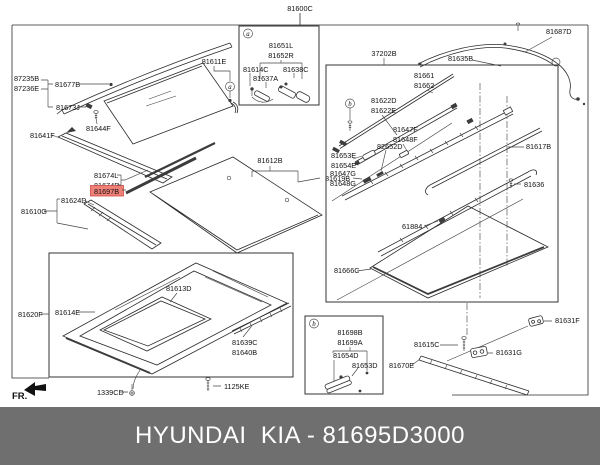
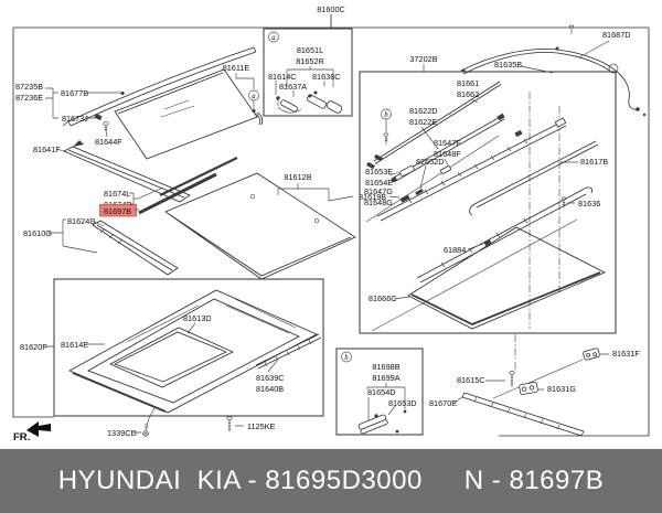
  81600C
  81651L
  81652R
  81614C
  81637A
  81638C
  87235B
  87236E
  81677B
  81673J
  81641
  81644F
  81611E
  81674L
  81697B
  81624
  81610G
  81612B
  81619B
  37202B
  81687D
  81635B
  81661
  81662
  81622D
  81622E
  81647F
  81648F
  82652D
  81653E
  81654E
  81647G
  81648G
  81617B
  81636
  61884
  81666C
  81615C
  81670E
  81631F
  81631G
  81698B
  81699A
  81654D
  81653D
  81620F
  81614E
  81613D
  81639C
  81640B
  1339CD
  1125KE
  FR.
  HYUNDAI KIA - 81695D3000
+ N - 81697B
